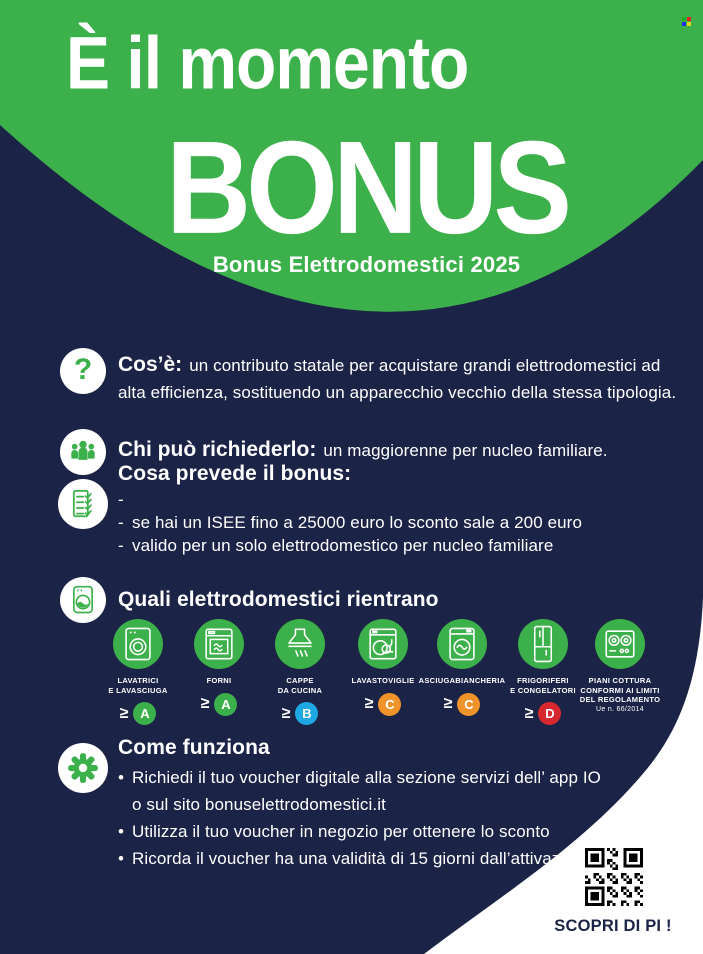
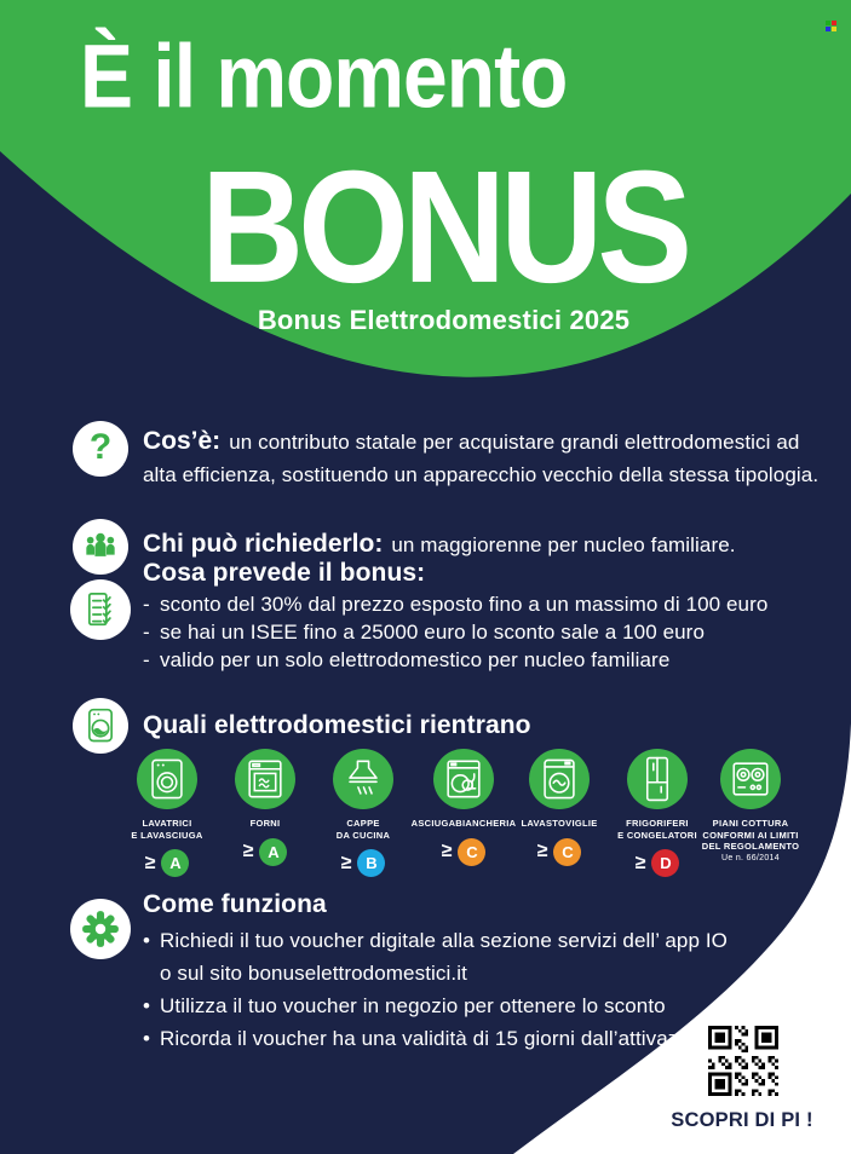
  È il momento
  BONUS
  Bonus Elettrodomestici 2025
  ?
  Cos’è: un contributo statale per acquistare grandi elettrodomestici ad alta efficienza, sostituendo un apparecchio vecchio della stessa tipologia.
  Chi può richiederlo: un maggiorenne per nucleo familiare.
  Cosa prevede il bonus:
  -
+ sconto del 30% dal prezzo esposto fino a un massimo di 100 euro
  -
- se hai un ISEE fino a 25000 euro lo sconto sale a 200 euro
+ se hai un ISEE fino a 25000 euro lo sconto sale a 100 euro
  -
  valido per un solo elettrodomestico per nucleo familiare
  Quali elettrodomestici rientrano
  LAVATRICI
  E LAVASCIUGA
  ≥
  A
  FORNI
  ≥
  A
  CAPPE
  DA CUCINA
  ≥
  B
- LAVASTOVIGLIE
+ ASCIUGABIANCHERIA
  ≥
  C
- ASCIUGABIANCHERIA
+ LAVASTOVIGLIE
  ≥
  C
  FRIGORIFERI
  E CONGELATORI
  ≥
  D
  PIANI COTTURA
  CONFORMI AI LIMITI
  DEL REGOLAMENTO
  Come funziona
  •
  Richiedi il tuo voucher digitale alla sezione servizi dell’ app IO o sul sito bonuselettrodomestici.it
  •
  Utilizza il tuo voucher in negozio per ottenere lo sconto
  •
  Ricorda il voucher ha una validità di 15 giorni dall’attivazion
  SCOPRI DI PI !
